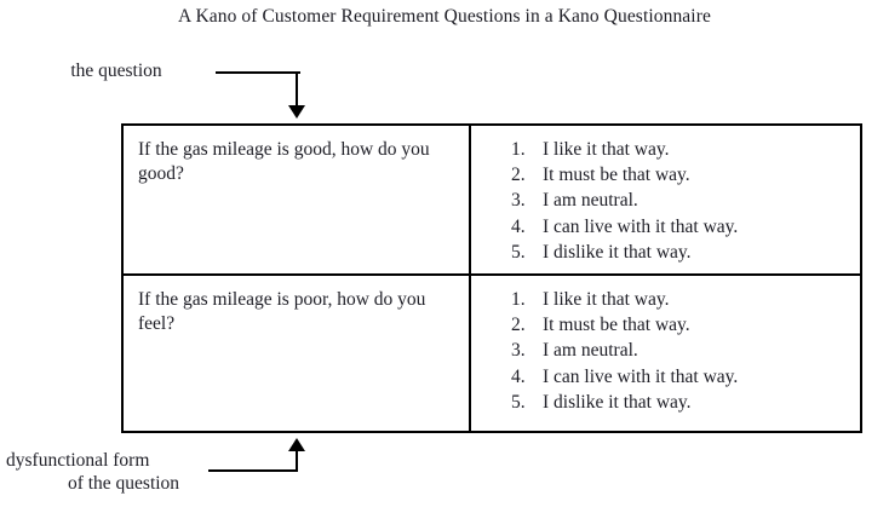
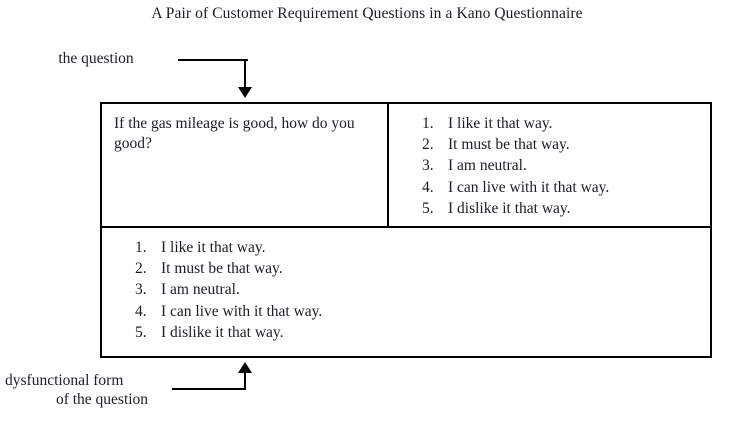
- A Kano of Customer Requirement Questions in a Kano Questionnaire
+ A Pair of Customer Requirement Questions in a Kano Questionnaire
  the question
  dysfunctional form
  of the question
  If the gas mileage is good, how do you good?
  1. I like it that way.
  2. It must be that way.
  3. I am neutral.
  4. I can live with it that way.
  5. I dislike it that way.
- If the gas mileage is poor, how do you feel?
  1. I like it that way.
  2. It must be that way.
  3. I am neutral.
  4. I can live with it that way.
  5. I dislike it that way.
